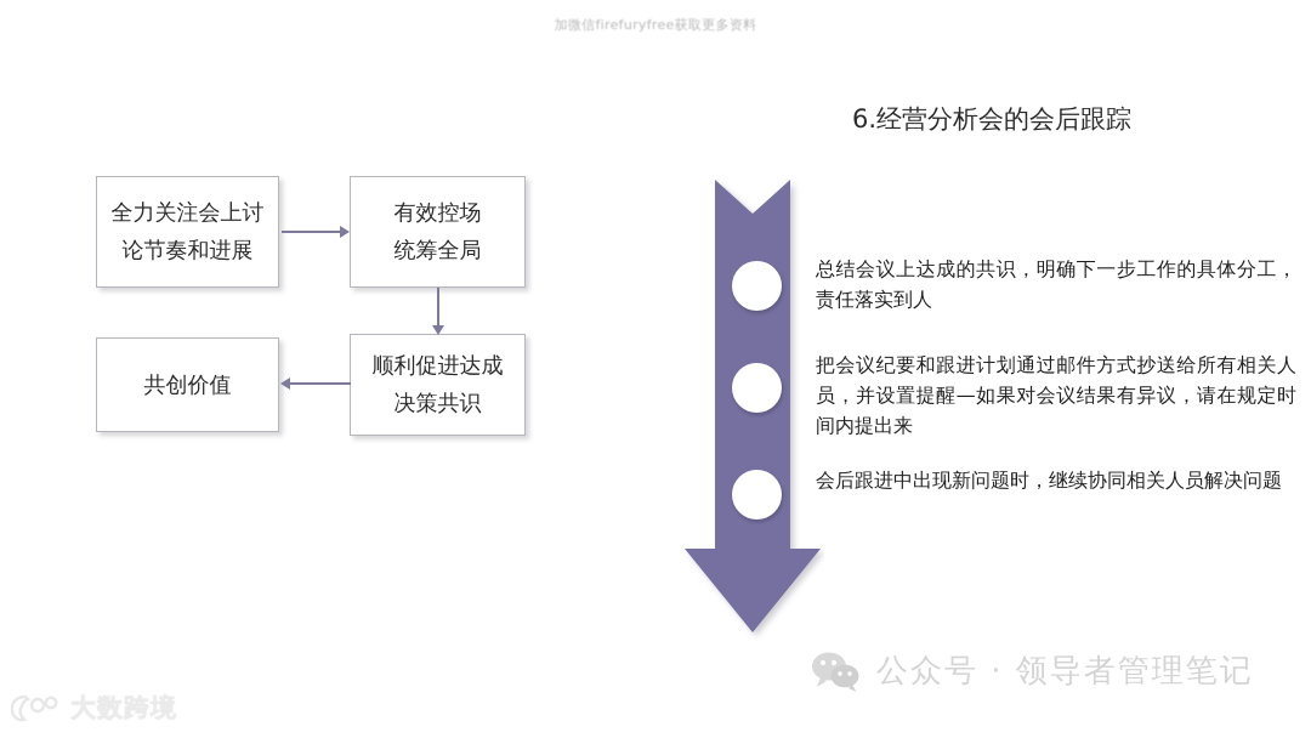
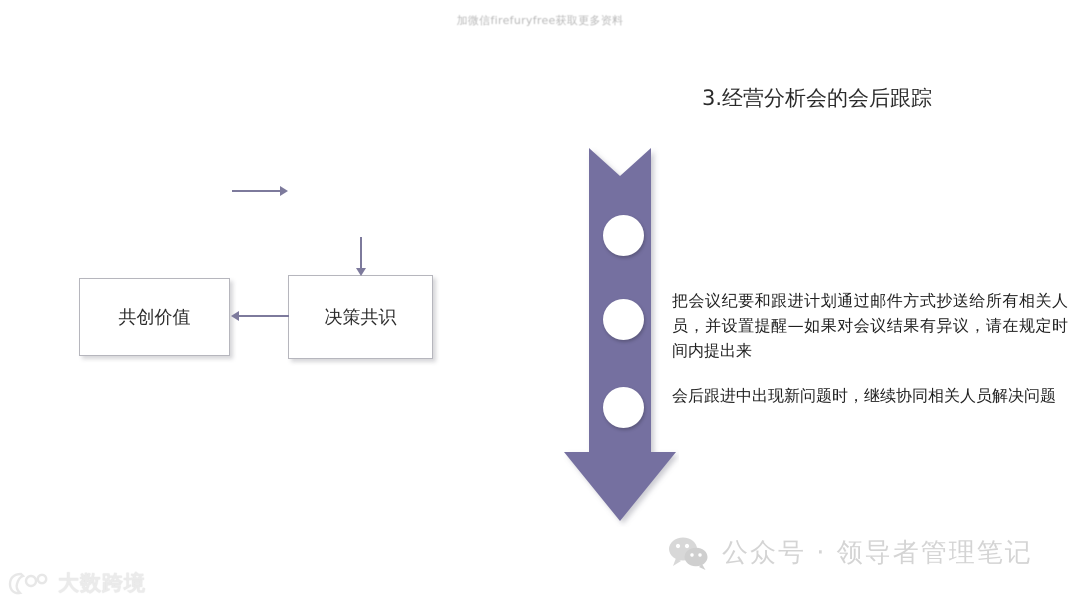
  加微信firefuryfree获取更多资料
- 全力关注会上讨
- 论节奏和进展
- 有效控场
- 统筹全局
  共创价值
- 顺利促进达成
  决策共识
- 6.经营分析会的会后跟踪
+ 3.经营分析会的会后跟踪
- 总结会议上达成的共识，明确下一步工作的具体分工，责任落实到人
  把会议纪要和跟进计划通过邮件方式抄送给所有相关人员，并设置提醒—如果对会议结果有异议，请在规定时间内提出来
  会后跟进中出现新问题时，继续协同相关人员解决问题
  公众号 · 领导者管理笔记
  大数跨境
